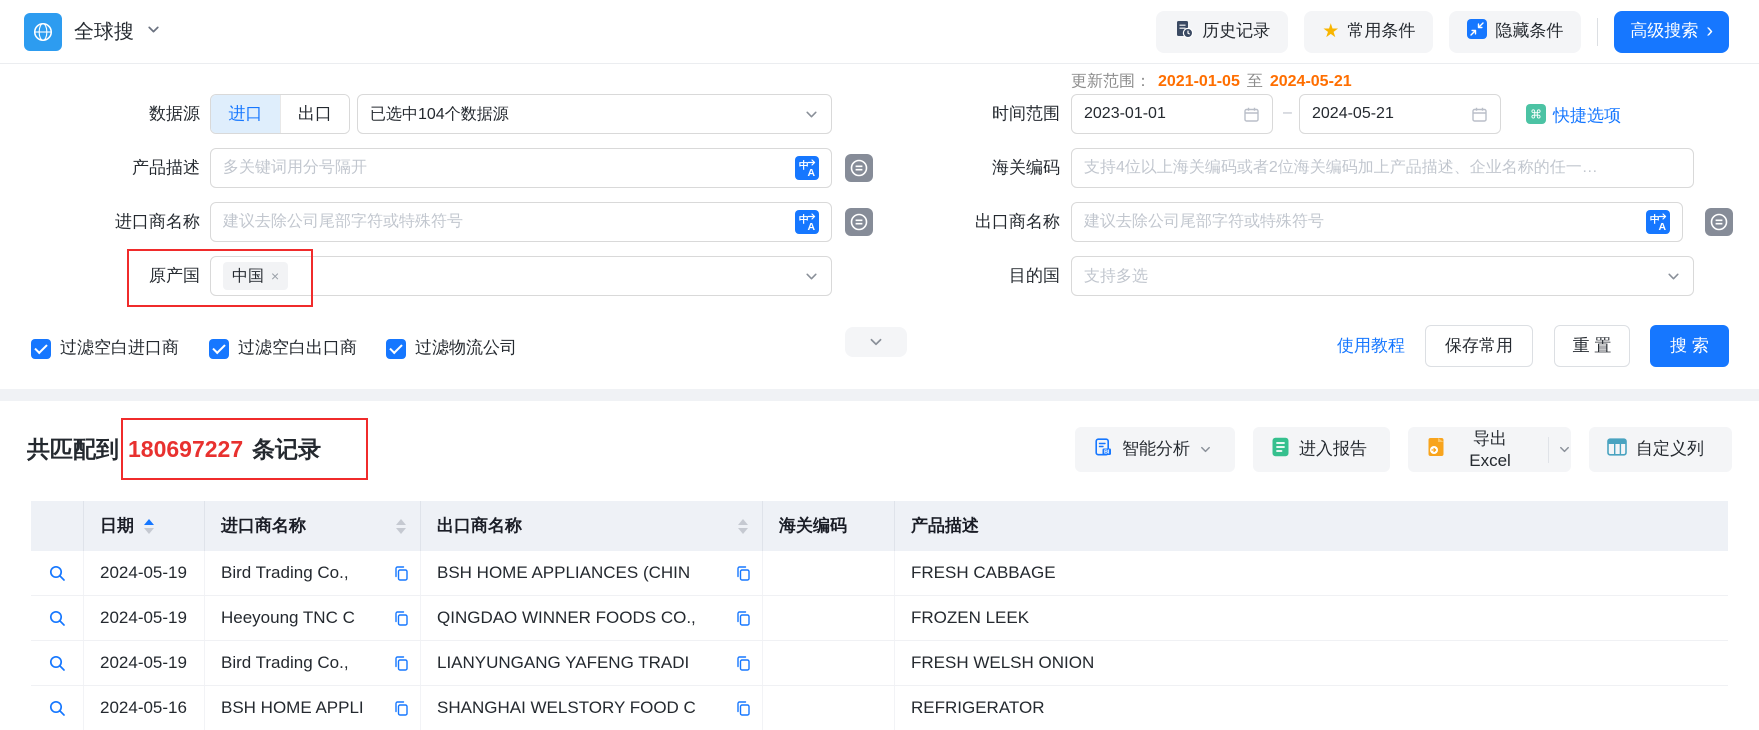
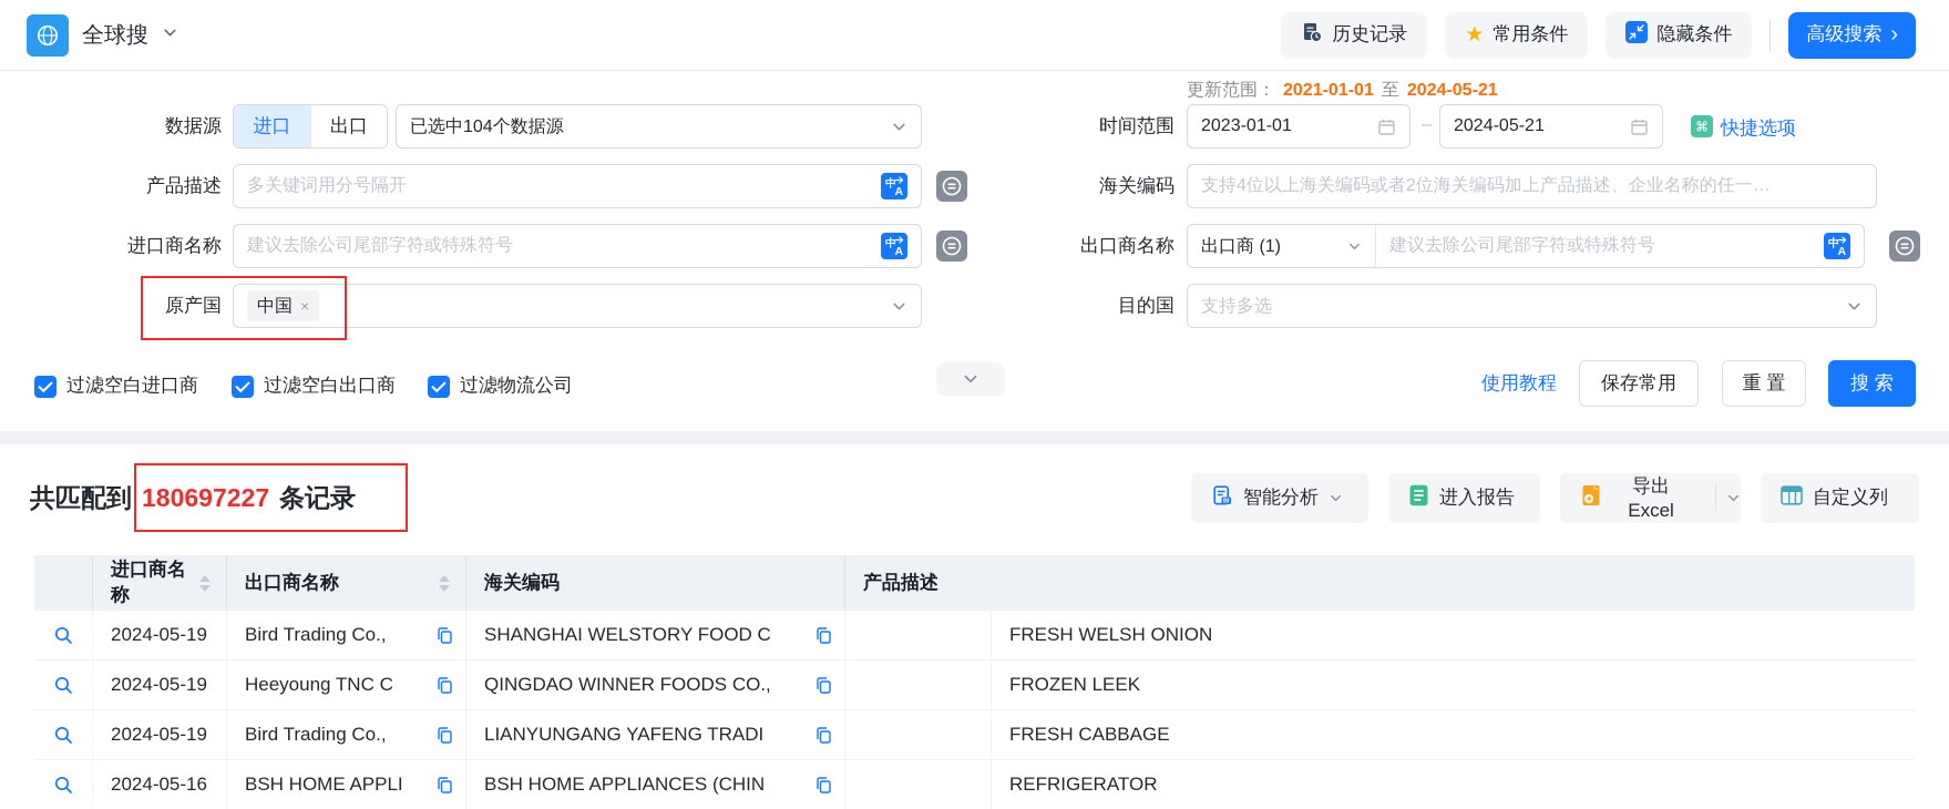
  全球搜
  历史记录
  ★
  常用条件
  隐藏条件
  高级搜索
  ›
  更新范围：
- 2021-01-05
+ 2021-01-01
  至
  2024-05-21
  数据源
  进口
  出口
  已选中104个数据源
  时间范围
  2023-01-01
  –
  2024-05-21
  ⌘
  快捷选项
  产品描述
  多关键词用分号隔开
  中
  A
  海关编码
  支持4位以上海关编码或者2位海关编码加上产品描述、企业名称的任一…
  进口商名称
  建议去除公司尾部字符或特殊符号
  中
  A
  出口商名称
+ 出口商 (1)
  建议去除公司尾部字符或特殊符号
  中
  A
  原产国
  中国
  ×
  目的国
  支持多选
  过滤空白进口商
  过滤空白出口商
  过滤物流公司
  使用教程
  保存常用
  重 置
  搜 索
  共匹配到
  180697227
  条记录
  智能分析
  进入报告
  导出Excel
  自定义列
- 日期
  进口商名称
  出口商名称
  海关编码
  产品描述
  2024-05-19
  Bird Trading Co.,
- BSH HOME APPLIANCES (CHIN
+ SHANGHAI WELSTORY FOOD C
- FRESH CABBAGE
+ FRESH WELSH ONION
  2024-05-19
  Heeyoung TNC C
  QINGDAO WINNER FOODS CO.,
  FROZEN LEEK
  2024-05-19
  Bird Trading Co.,
  LIANYUNGANG YAFENG TRADI
- FRESH WELSH ONION
+ FRESH CABBAGE
  2024-05-16
  BSH HOME APPLI
- SHANGHAI WELSTORY FOOD C
+ BSH HOME APPLIANCES (CHIN
  REFRIGERATOR
